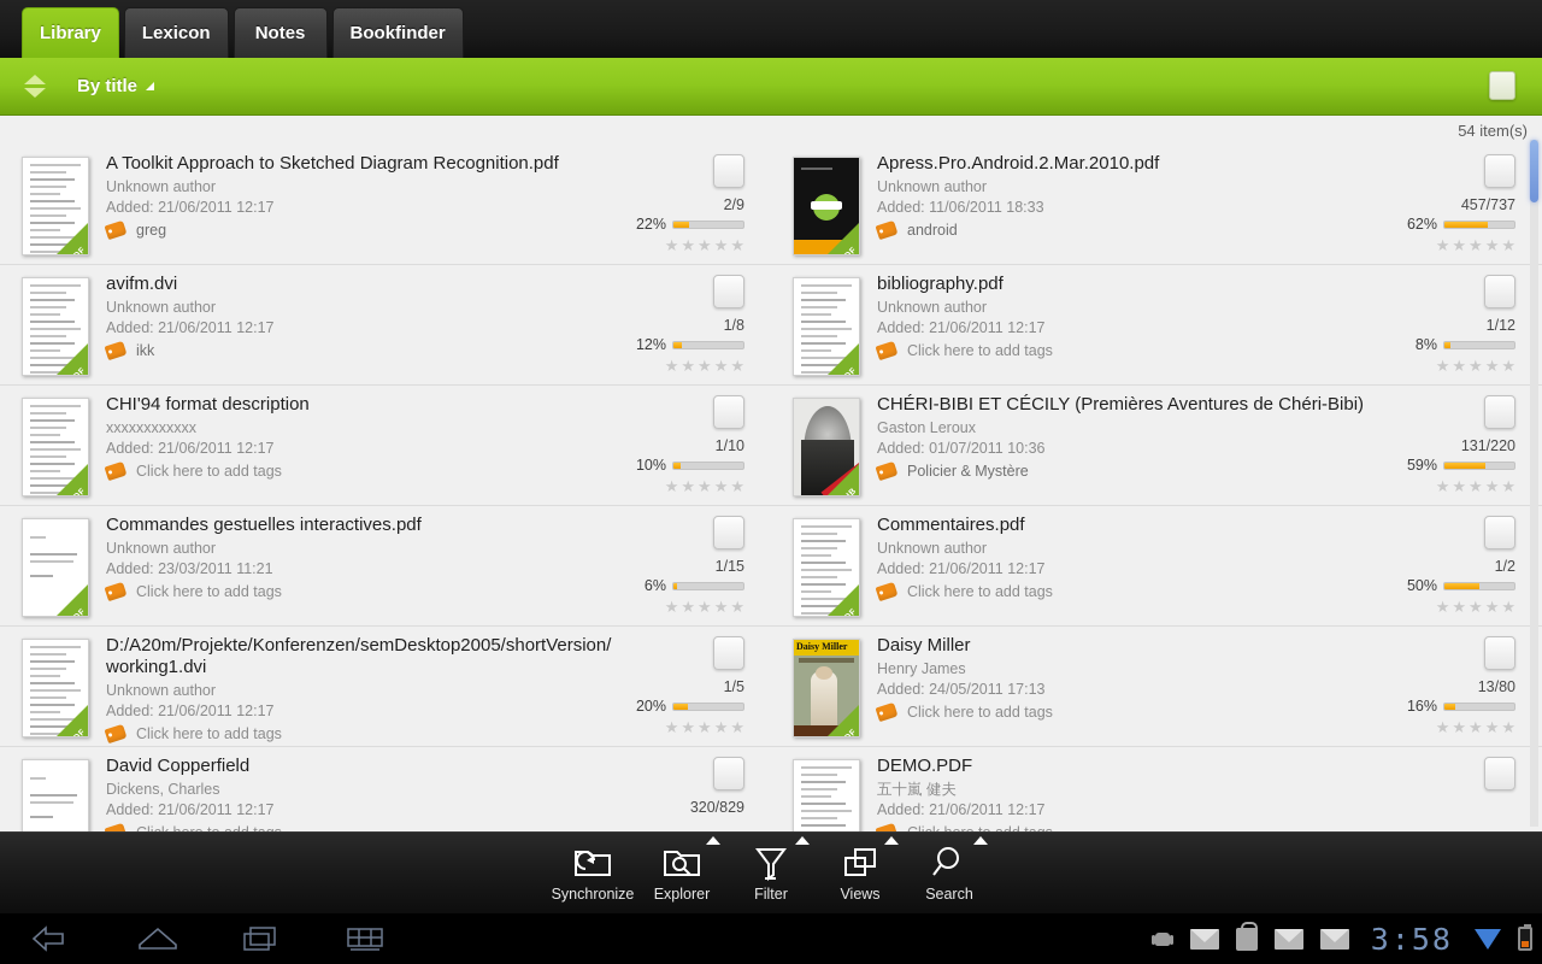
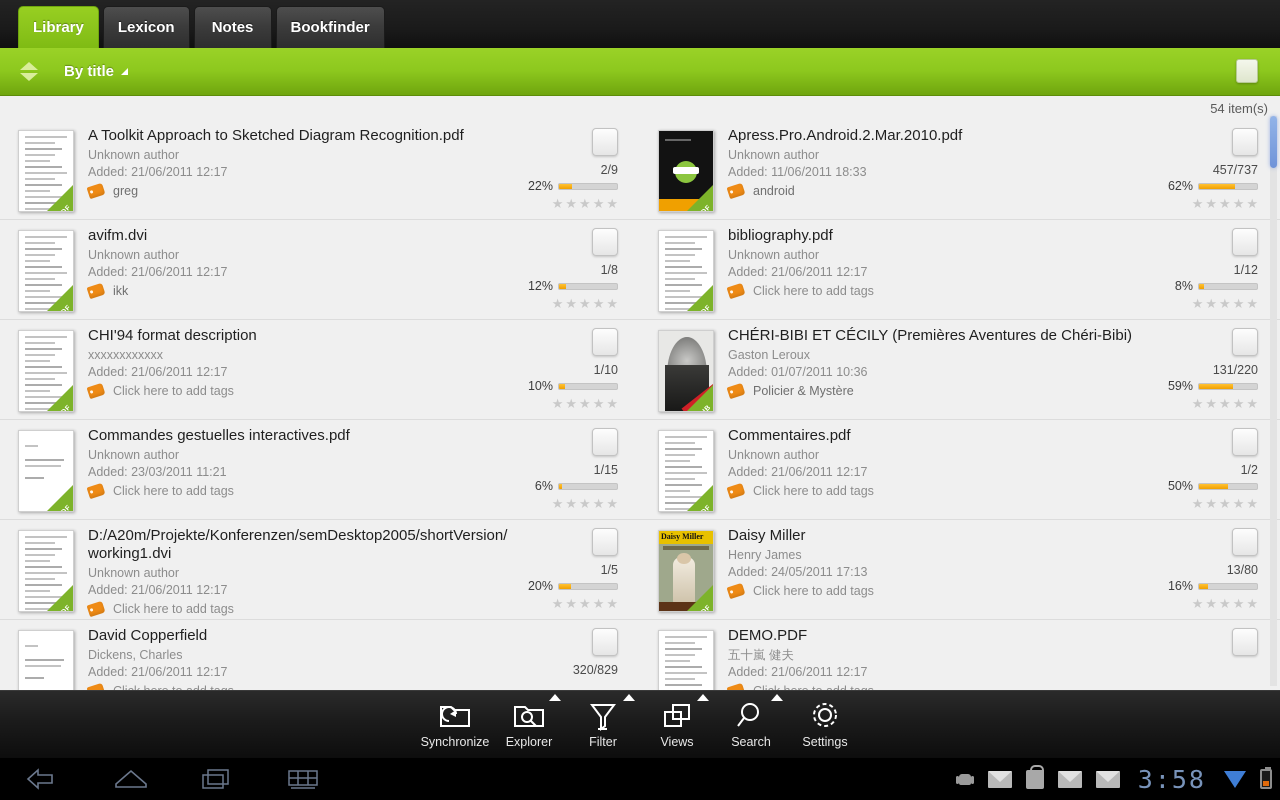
  Library
  Lexicon
  Notes
  Bookfinder
  By title
  54 item(s)
  A Toolkit Approach to Sketched Diagram Recognition.pdf
  Unknown author
  Added: 21/06/2011 12:17
  greg
  2/9
  22%
  ★
  ★
  ★
  ★
  ★
  avifm.dvi
  Unknown author
  Added: 21/06/2011 12:17
  ikk
  1/8
  12%
  ★
  ★
  ★
  ★
  ★
  CHI'94 format description
  xxxxxxxxxxxx
  Added: 21/06/2011 12:17
  Click here to add tags
  1/10
  10%
  ★
  ★
  ★
  ★
  ★
  Commandes gestuelles interactives.pdf
  Unknown author
  Added: 23/03/2011 11:21
  Click here to add tags
  1/15
  6%
  ★
  ★
  ★
  ★
  ★
  D:/A20m/Projekte/Konferenzen/semDesktop2005/shortVersion/working1.dvi
  Unknown author
  Added: 21/06/2011 12:17
  Click here to add tags
  1/5
  20%
  ★
  ★
  ★
  ★
  ★
  David Copperfield
  Dickens, Charles
  Added: 21/06/2011 12:17
  320/829
  Apress.Pro.Android.2.Mar.2010.pdf
  Unknown author
  Added: 11/06/2011 18:33
  android
  457/737
  62%
  ★
  ★
  ★
  ★
  ★
  bibliography.pdf
  Unknown author
  Added: 21/06/2011 12:17
  Click here to add tags
  1/12
  8%
  ★
  ★
  ★
  ★
  ★
  CHÉRI-BIBI ET CÉCILY (Premières Aventures de Chéri-Bibi)
  Gaston Leroux
  Added: 01/07/2011 10:36
  Policier & Mystère
  131/220
  59%
  ★
  ★
  ★
  ★
  ★
  Commentaires.pdf
  Unknown author
  Added: 21/06/2011 12:17
  Click here to add tags
  1/2
  50%
  ★
  ★
  ★
  ★
  ★
  Daisy Miller
  Daisy Miller
  Henry James
  Added: 24/05/2011 17:13
  Click here to add tags
  13/80
  16%
  ★
  ★
  ★
  ★
  ★
  DEMO.PDF
  五十嵐 健夫
  Added: 21/06/2011 12:17
  Synchronize
  Explorer
  Filter
  Views
  Search
+ Settings
  3:58
